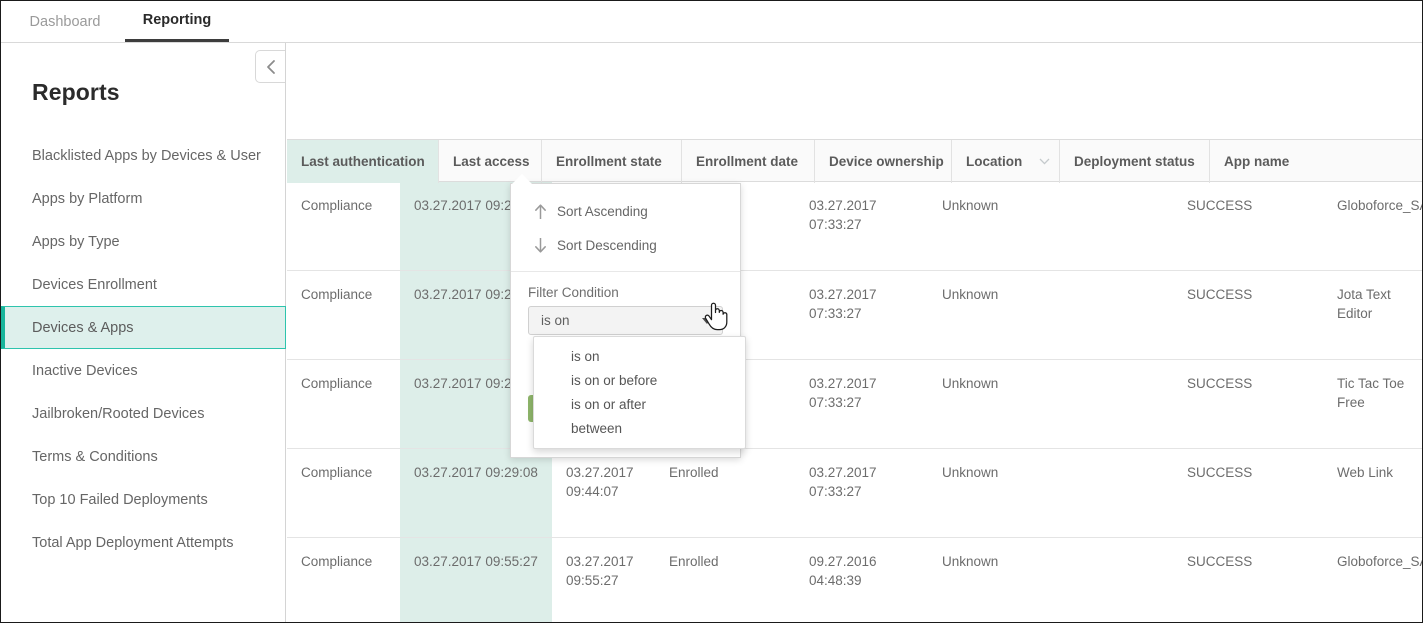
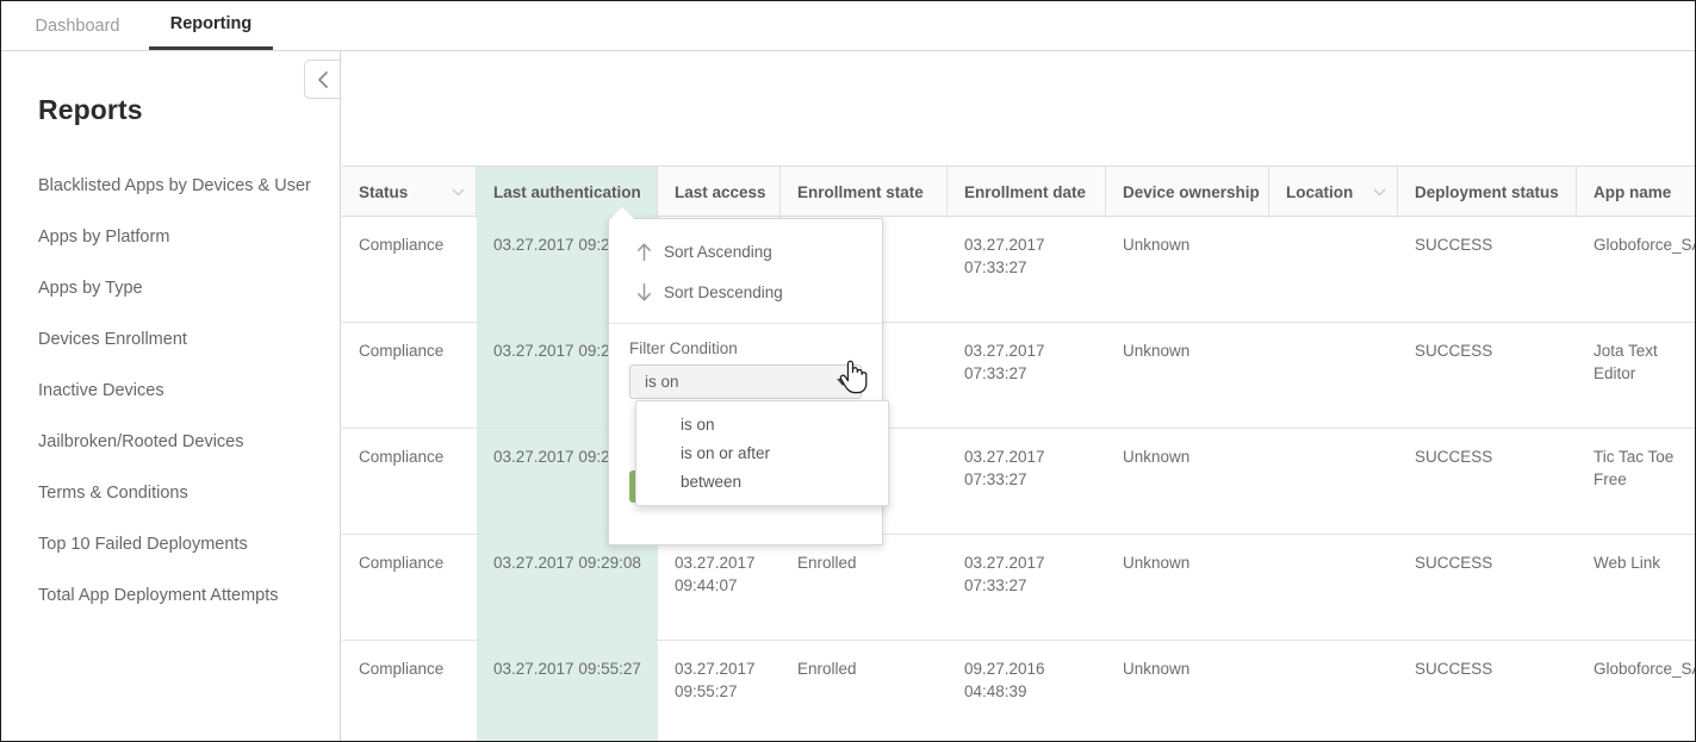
  Dashboard
  Reporting
  Reports
  Blacklisted Apps by Devices & User
  Apps by Platform
  Apps by Type
  Devices Enrollment
- Devices & Apps
  Inactive Devices
  Jailbroken/Rooted Devices
  Terms & Conditions
  Top 10 Failed Deployments
  Total App Deployment Attempts
+ Status
  Last authentication
  Last access
  Enrollment state
  Enrollment date
  Device ownership
  Location
  Deployment status
  App name
  Compliance
  03.27.2017 09:2
  03.27.2017 07:33:27
  Unknown
  SUCCESS
  Globoforce_S
  Compliance
  03.27.2017 09:2
  03.27.2017 07:33:27
  Unknown
  SUCCESS
  Jota Text Editor
  Compliance
  03.27.2017 09:2
  03.27.2017 07:33:27
  Unknown
  SUCCESS
  Tic Tac Toe Free
  Compliance
  03.27.2017 09:29:08
  03.27.2017
  09:44:07
  Enrolled
  03.27.2017 07:33:27
  Unknown
  SUCCESS
  Web Link
  Compliance
  03.27.2017 09:55:27
  03.27.2017
  09:55:27
  Enrolled
  09.27.2016 04:48:39
  Unknown
  SUCCESS
  Globoforce_S
  Sort Ascending
  Sort Descending
  Filter Condition
  is on
  is on
- is on or before
  is on or after
  between
